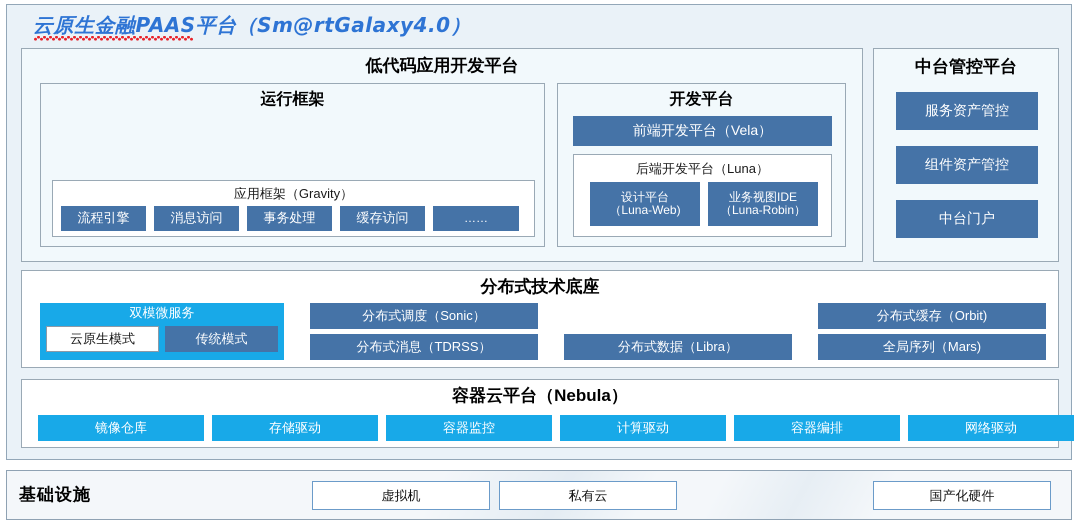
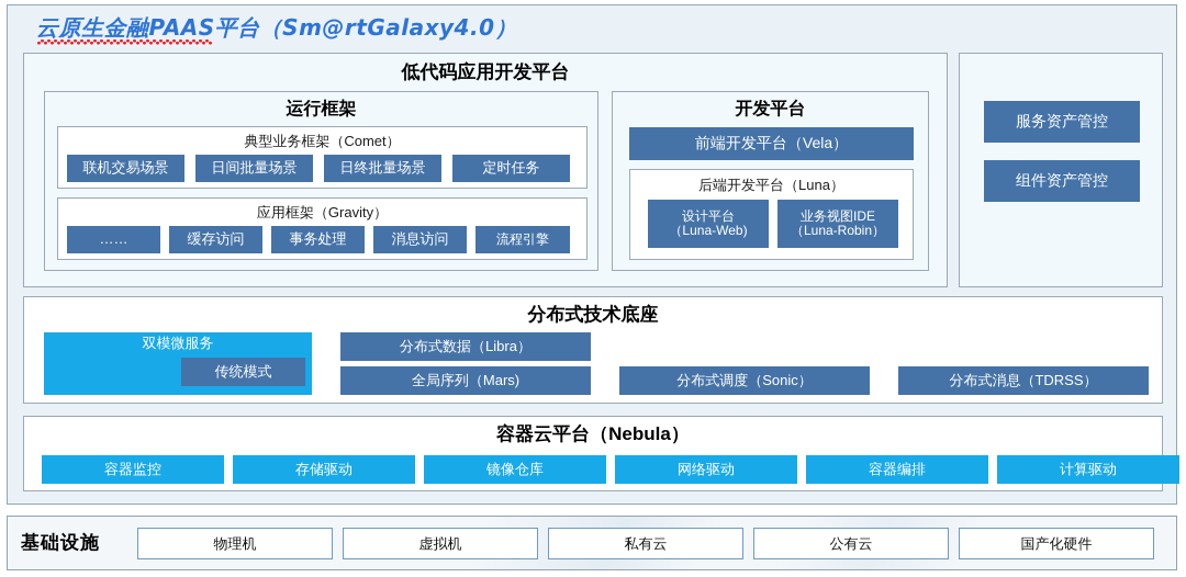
  云原生金融PAAS平台（Sm@rtGalaxy4.0）
  低代码应用开发平台
  运行框架
+ 典型业务框架（Comet）
+ 联机交易场景
+ 日间批量场景
+ 日终批量场景
+ 定时任务
  应用框架（Gravity）
- 流程引擎
+ ……
- 消息访问
+ 缓存访问
  事务处理
- 缓存访问
+ 消息访问
- ……
+ 流程引擎
  开发平台
  前端开发平台（Vela）
  后端开发平台（Luna）
  设计平台
  （Luna-Web)
  业务视图IDE
  （Luna-Robin）
- 中台管控平台
  服务资产管控
  组件资产管控
- 中台门户
  分布式技术底座
  双模微服务
- 云原生模式
  传统模式
- 分布式调度（Sonic）
+ 分布式数据（Libra）
- 分布式消息（TDRSS）
+ 全局序列（Mars)
- 分布式数据（Libra）
+ 分布式调度（Sonic）
- 分布式缓存（Orbit)
- 全局序列（Mars)
+ 分布式消息（TDRSS）
  容器云平台（Nebula）
- 镜像仓库
+ 容器监控
  存储驱动
- 容器监控
+ 镜像仓库
- 计算驱动
+ 网络驱动
  容器编排
- 网络驱动
+ 计算驱动
  基础设施
+ 物理机
  虚拟机
  私有云
+ 公有云
  国产化硬件
